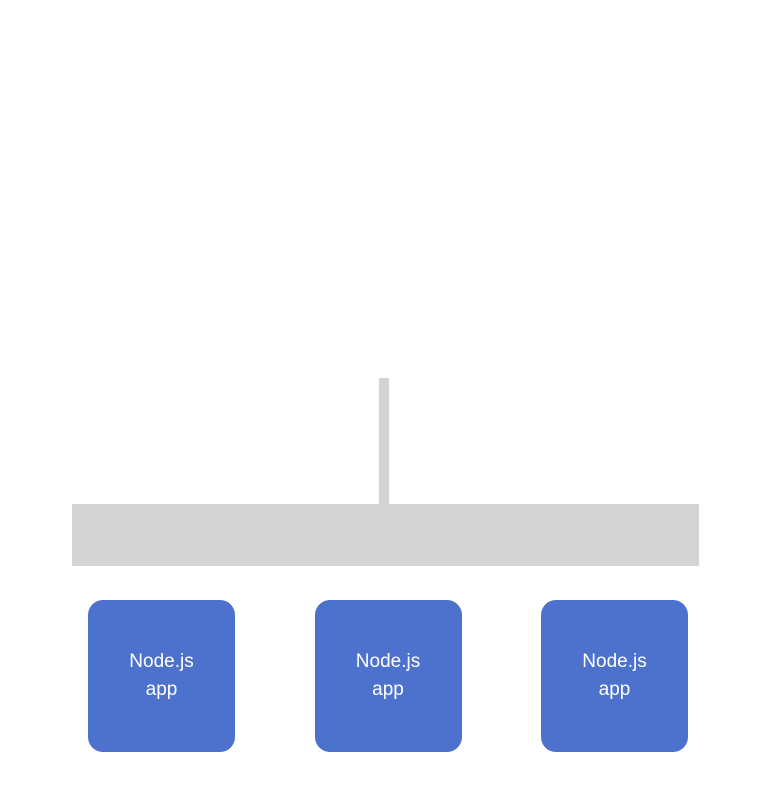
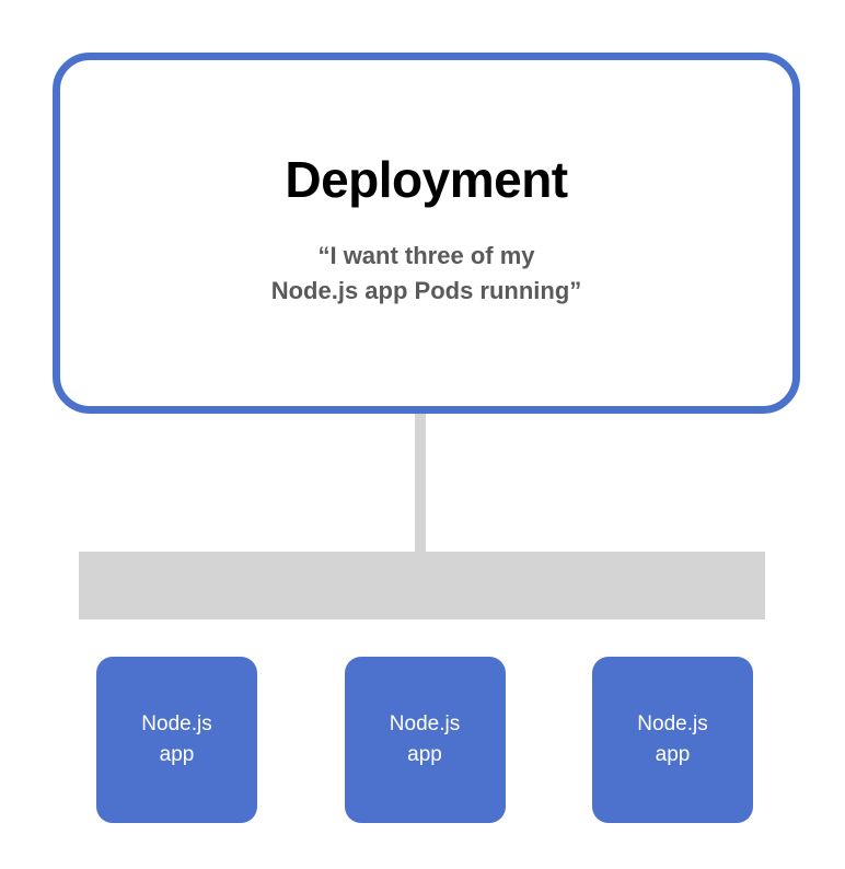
+ Deployment
+ “I want three of my
+ Node.js app Pods running”
  Node.js
  app
  Node.js
  app
  Node.js
  app
